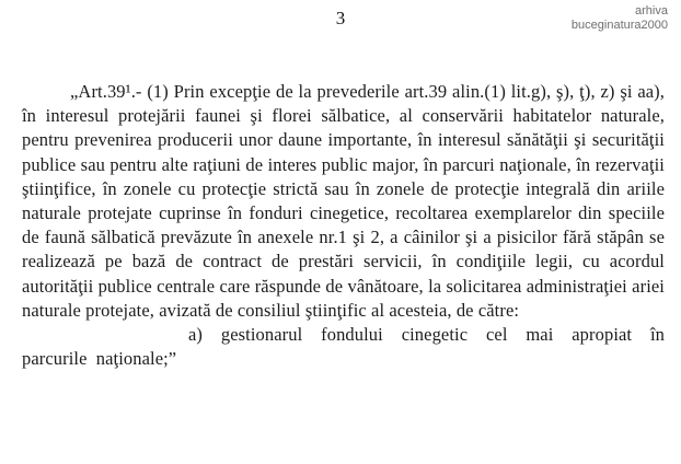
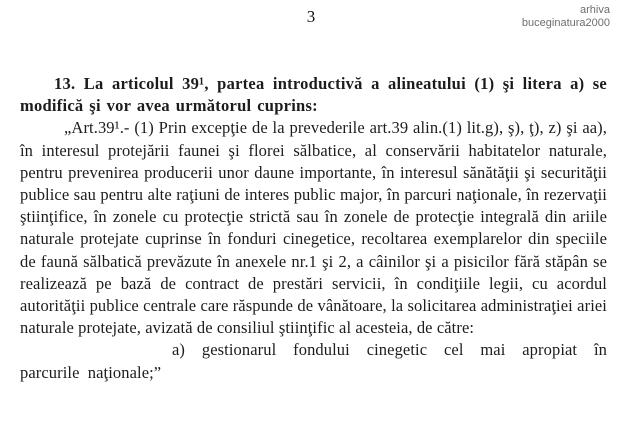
  3
  arhiva
  buceginatura2000
+ 13. La articolul 39¹, partea introductivă a alineatului (1) şi litera a) se modifică şi vor avea următorul cuprins:
  „Art.39¹.- (1) Prin excepţie de la prevederile art.39 alin.(1) lit.g), ş), ţ), z) şi aa), în interesul protejării faunei şi florei sălbatice, al conservării habitatelor naturale, pentru prevenirea producerii unor daune importante, în interesul sănătăţii şi securităţii publice sau pentru alte raţiuni de interes public major, în parcuri naţionale, în rezervaţii ştiinţifice, în zonele cu protecţie strictă sau în zonele de protecţie integrală din ariile naturale protejate cuprinse în fonduri cinegetice, recoltarea exemplarelor din speciile de faună sălbatică prevăzute în anexele nr.1 şi 2, a câinilor şi a pisicilor fără stăpân se realizează pe bază de contract de prestări servicii, în condiţiile legii, cu acordul autorităţii publice centrale care răspunde de vânătoare, la solicitarea administraţiei ariei naturale protejate, avizată de consiliul ştiinţific al acesteia, de către:
  a) gestionarul fondului cinegetic cel mai apropiat în parcurile naţionale;”
